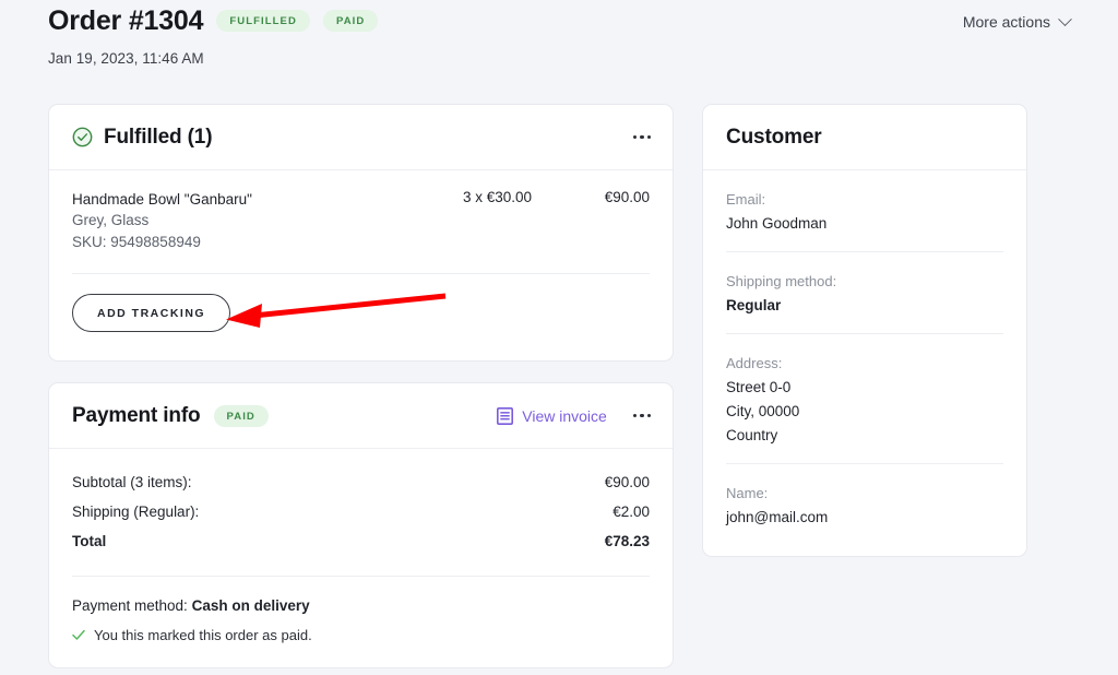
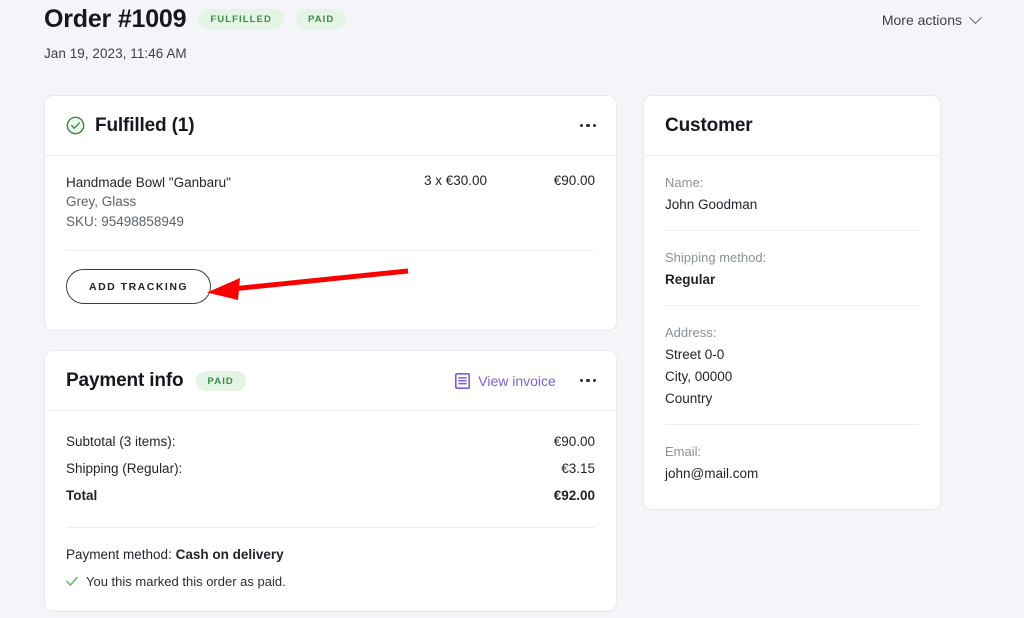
- Order #1304
+ Order #1009
  FULFILLED
  PAID
  Jan 19, 2023, 11:46 AM
  More actions
  Fulfilled (1)
  Handmade Bowl "Ganbaru"
  Grey, Glass
  SKU: 95498858949
  3 x €30.00
  €90.00
  ADD TRACKING
  Payment info
  PAID
  View invoice
  Subtotal (3 items):
  €90.00
  Shipping (Regular):
- €2.00
+ €3.15
  Total
- €78.23
+ €92.00
  Payment method: Cash on delivery
  You this marked this order as paid.
  Customer
- Email:
+ Name:
  John Goodman
  Shipping method:
  Regular
  Address:
  Street 0-0
  City, 00000
  Country
- Name:
+ Email:
  john@mail.com
